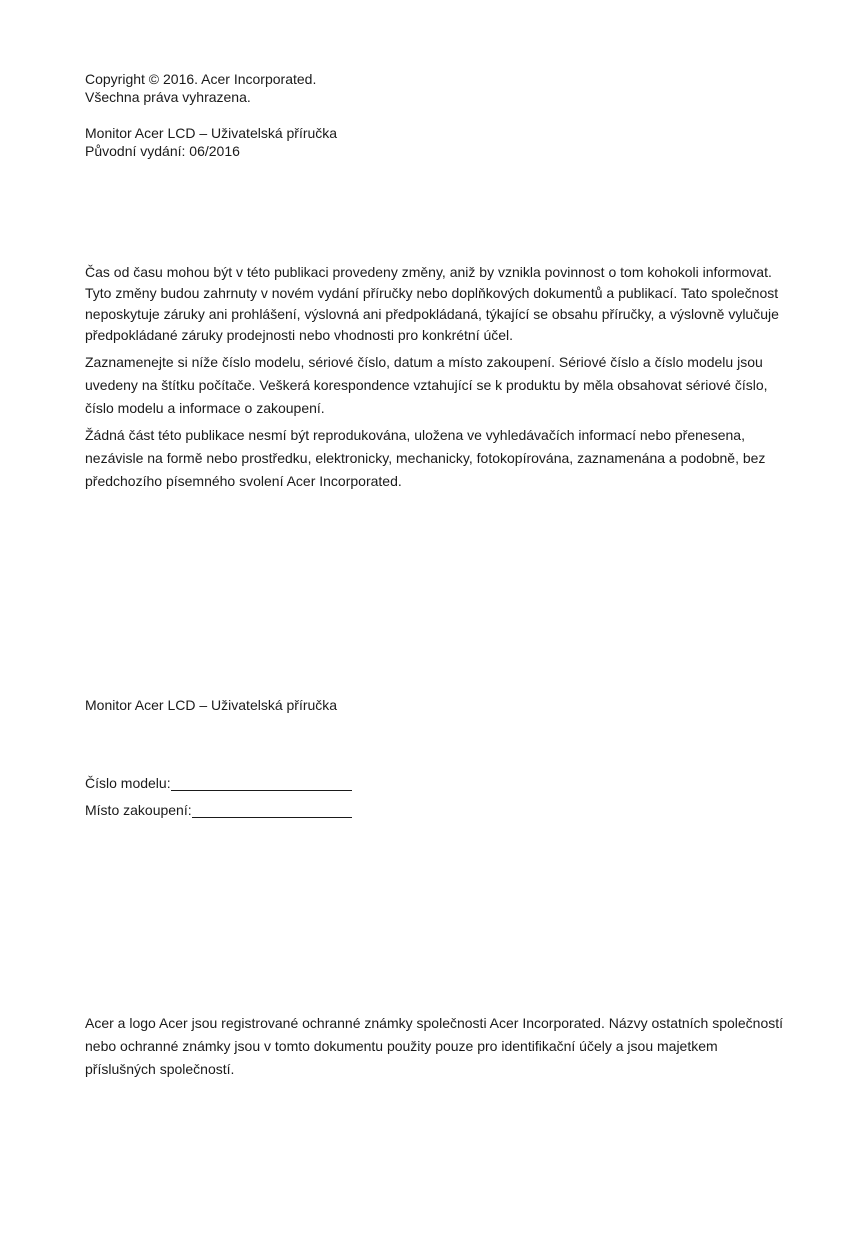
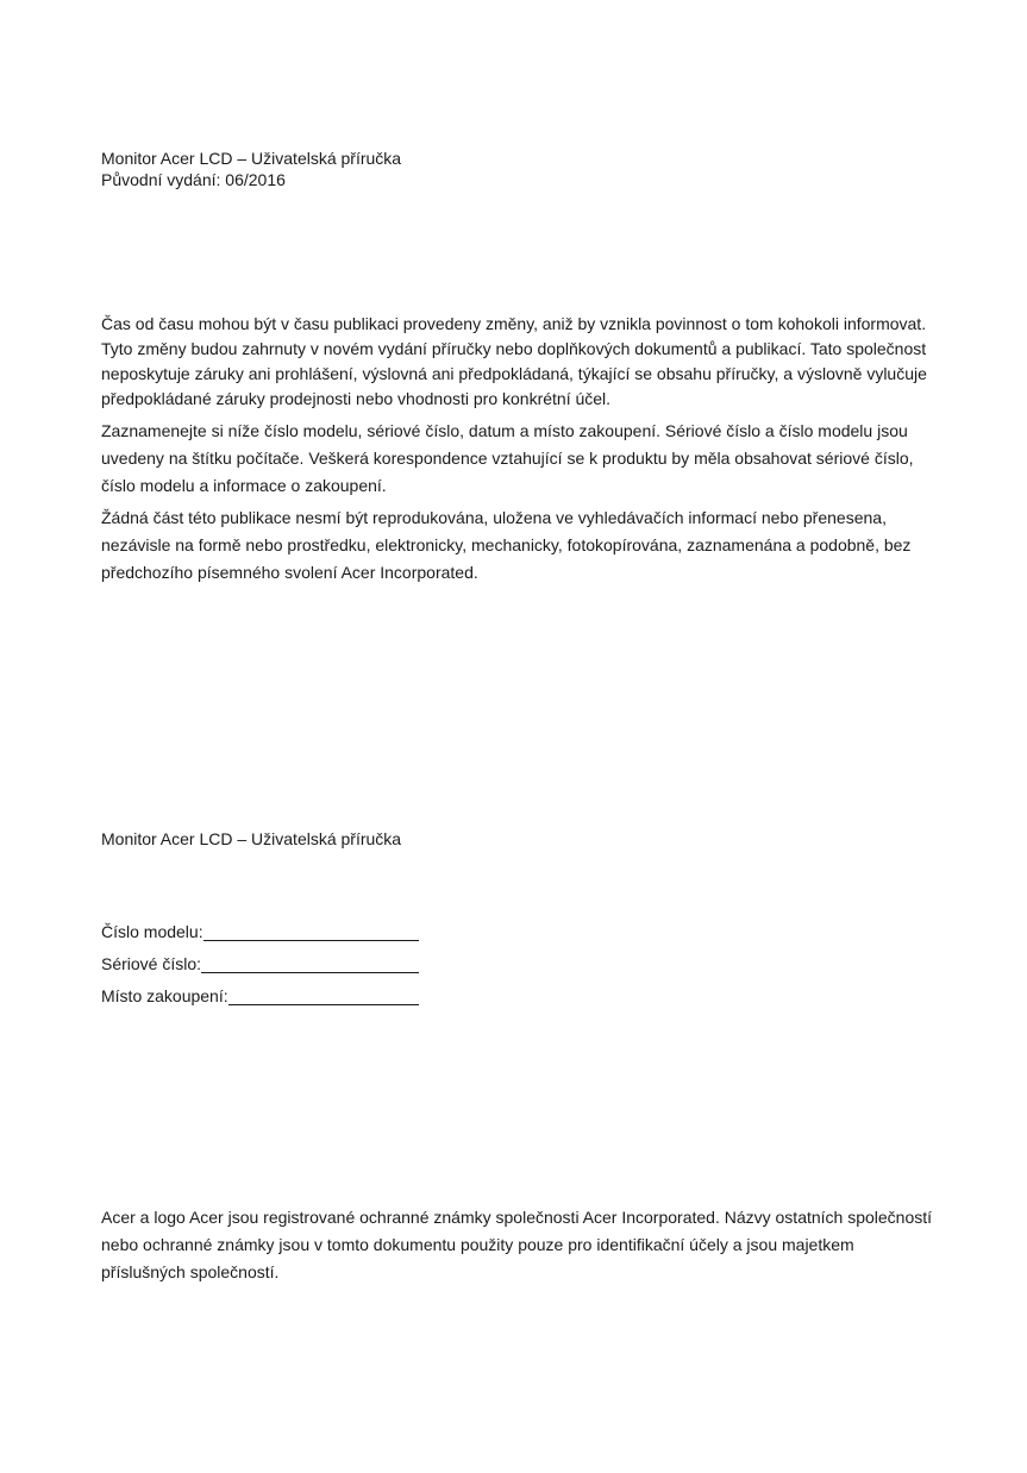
- Copyright © 2016. Acer Incorporated.
- Všechna práva vyhrazena.
  Monitor Acer LCD – Uživatelská příručka
  Původní vydání: 06/2016
- Čas od času mohou být v této publikaci provedeny změny, aniž by vznikla povinnost o tom kohokoli informovat. Tyto změny budou zahrnuty v novém vydání příručky nebo doplňkových dokumentů a publikací. Tato společnost neposkytuje záruky ani prohlášení, výslovná ani předpokládaná, týkající se obsahu příručky, a výslovně vylučuje předpokládané záruky prodejnosti nebo vhodnosti pro konkrétní účel.
+ Čas od času mohou být v času publikaci provedeny změny, aniž by vznikla povinnost o tom kohokoli informovat. Tyto změny budou zahrnuty v novém vydání příručky nebo doplňkových dokumentů a publikací. Tato společnost neposkytuje záruky ani prohlášení, výslovná ani předpokládaná, týkající se obsahu příručky, a výslovně vylučuje předpokládané záruky prodejnosti nebo vhodnosti pro konkrétní účel.
  Zaznamenejte si níže číslo modelu, sériové číslo, datum a místo zakoupení. Sériové číslo a číslo modelu jsou uvedeny na štítku počítače. Veškerá korespondence vztahující se k produktu by měla obsahovat sériové číslo, číslo modelu a informace o zakoupení.
  Žádná část této publikace nesmí být reprodukována, uložena ve vyhledávačích informací nebo přenesena, nezávisle na formě nebo prostředku, elektronicky, mechanicky, fotokopírována, zaznamenána a podobně, bez předchozího písemného svolení Acer Incorporated.
  Monitor Acer LCD – Uživatelská příručka
  Číslo modelu:
+ Sériové číslo:
  Místo zakoupení:
  Acer a logo Acer jsou registrované ochranné známky společnosti Acer Incorporated. Názvy ostatních společností nebo ochranné známky jsou v tomto dokumentu použity pouze pro identifikační účely a jsou majetkem příslušných společností.
